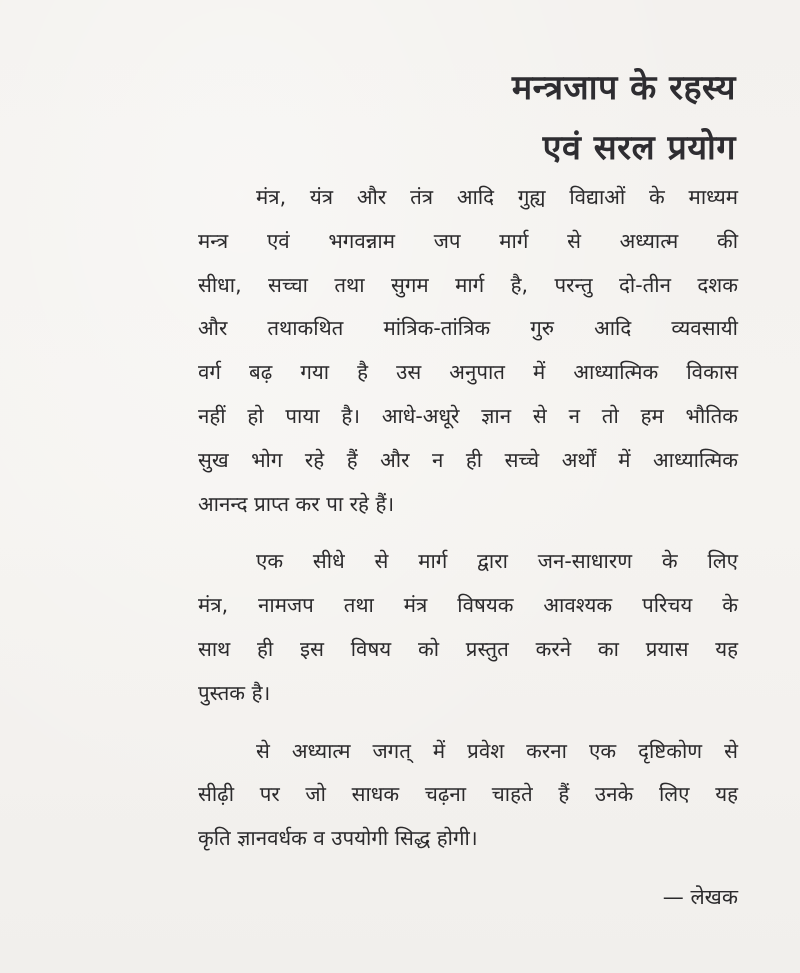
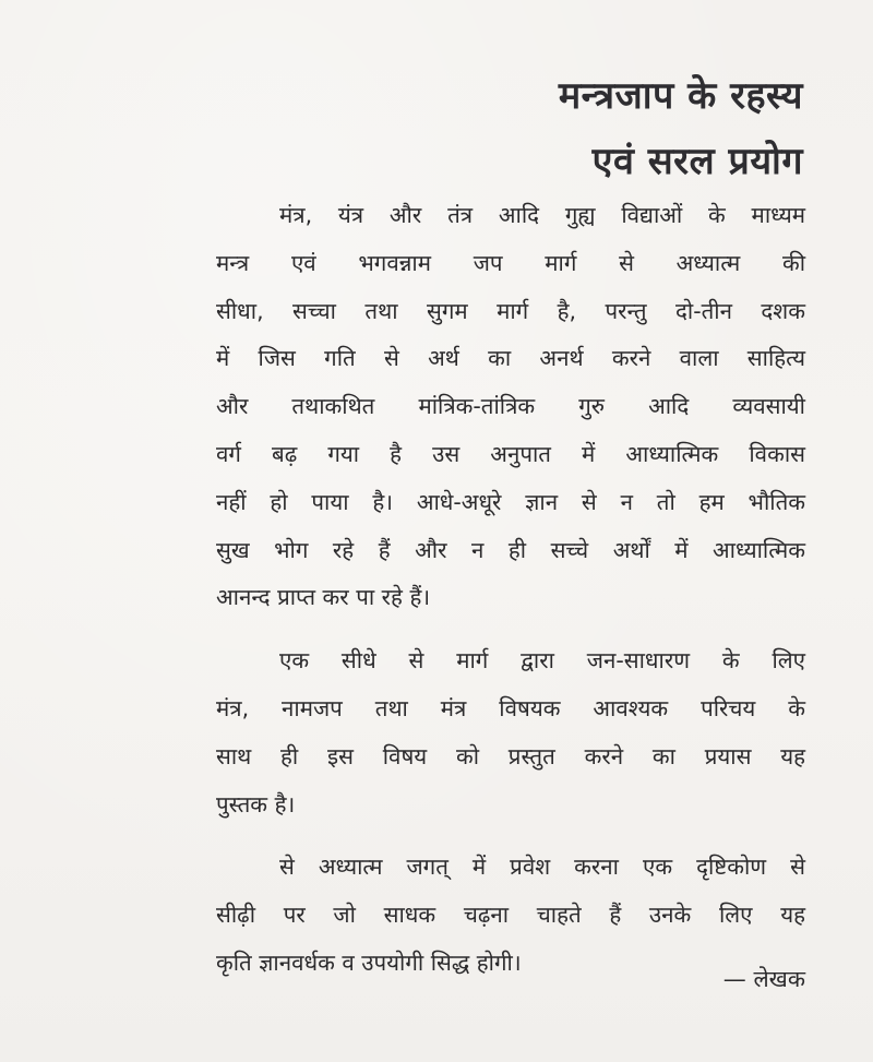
  मन्त्रजाप के रहस्य
  एवं सरल प्रयोग
  मंत्र, यंत्र और तंत्र आदि गुह्य विद्याओं के माध्यम
  मन्त्र एवं भगवन्नाम जप मार्ग से अध्यात्म की
  सीधा, सच्चा तथा सुगम मार्ग है, परन्तु दो-तीन दशक
+ में जिस गति से अर्थ का अनर्थ करने वाला साहित्य
  और तथाकथित मांत्रिक-तांत्रिक गुरु आदि व्यवसायी
  वर्ग बढ़ गया है उस अनुपात में आध्यात्मिक विकास
  नहीं हो पाया है। आधे-अधूरे ज्ञान से न तो हम भौतिक
  सुख भोग रहे हैं और न ही सच्चे अर्थों में आध्यात्मिक
  आनन्द प्राप्त कर पा रहे हैं।
  एक सीधे से मार्ग द्वारा जन-साधारण के लिए
  मंत्र, नामजप तथा मंत्र विषयक आवश्यक परिचय के
  साथ ही इस विषय को प्रस्तुत करने का प्रयास यह
  पुस्तक है।
  से अध्यात्म जगत् में प्रवेश करना एक दृष्टिकोण से
  सीढ़ी पर जो साधक चढ़ना चाहते हैं उनके लिए यह
  कृति ज्ञानवर्धक व उपयोगी सिद्ध होगी।
  — लेखक
